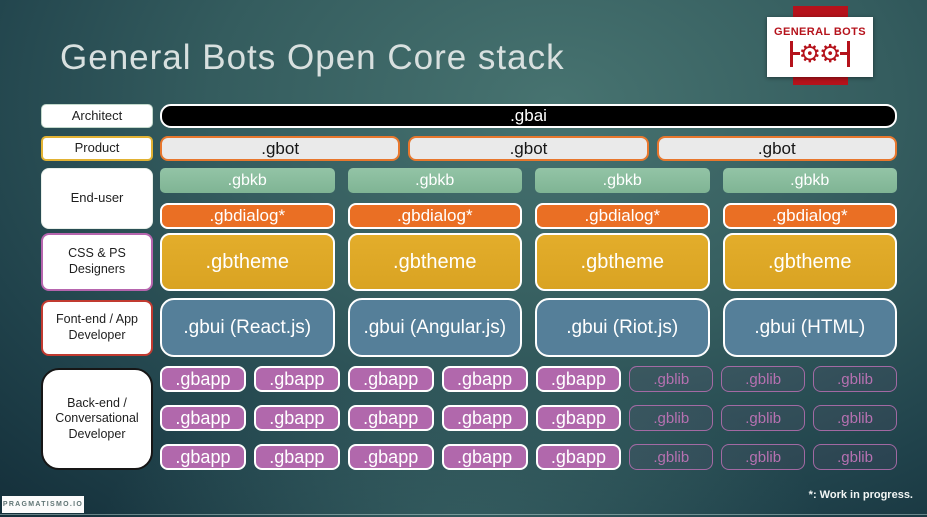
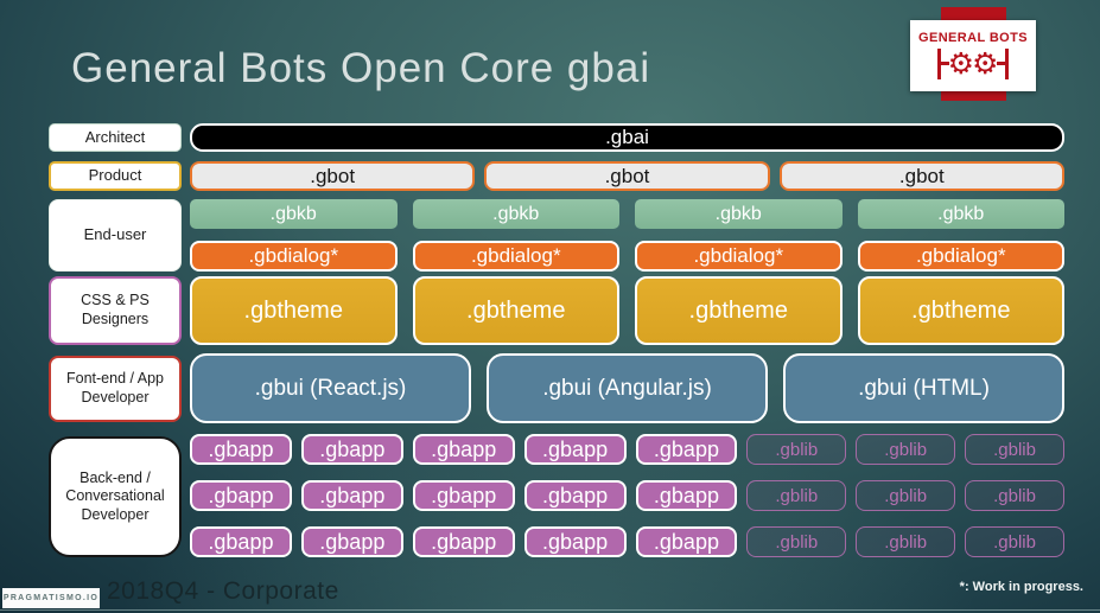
- General Bots Open Core stack
+ General Bots Open Core gbai
  GENERAL BOTS
  ⚙
  ⚙
  Architect
  Product
  End-user
  CSS & PS
  Designers
  Font-end / App
  Developer
  Back-end /
  Conversational
  Developer
  .gbai
  .gbot
  .gbot
  .gbot
  .gbkb
  .gbkb
  .gbkb
  .gbkb
  .gbdialog*
  .gbdialog*
  .gbdialog*
  .gbdialog*
  .gbtheme
  .gbtheme
  .gbtheme
  .gbtheme
  .gbui (React.js)
  .gbui (Angular.js)
- .gbui (Riot.js)
  .gbui (HTML)
  .gbapp
  .gbapp
  .gbapp
  .gbapp
  .gbapp
  .gblib
  .gblib
  .gblib
  .gbapp
  .gbapp
  .gbapp
  .gbapp
  .gbapp
  .gblib
  .gblib
  .gblib
  .gbapp
  .gbapp
  .gbapp
  .gbapp
  .gbapp
  .gblib
  .gblib
  .gblib
+ 2018Q4 - Corporate
  *: Work in progress.
